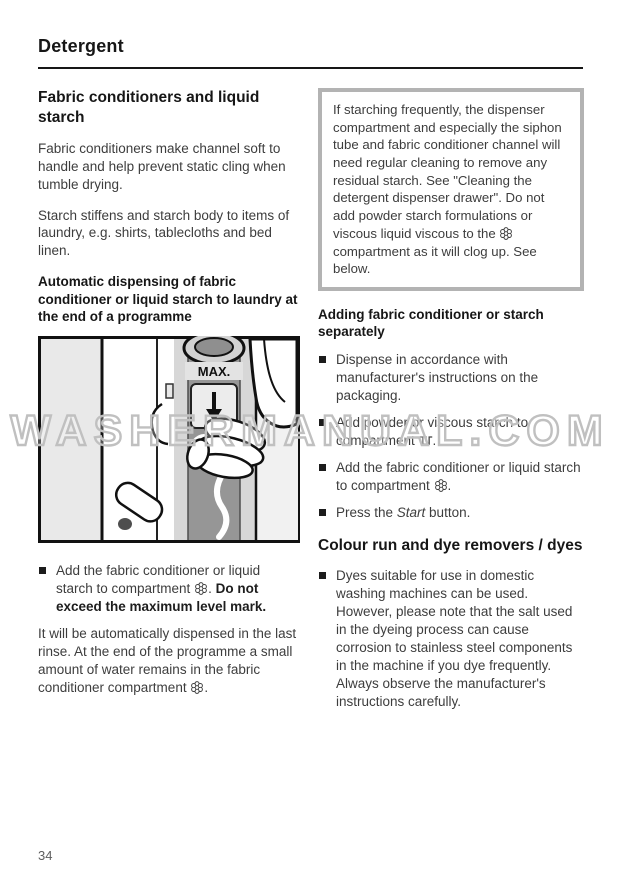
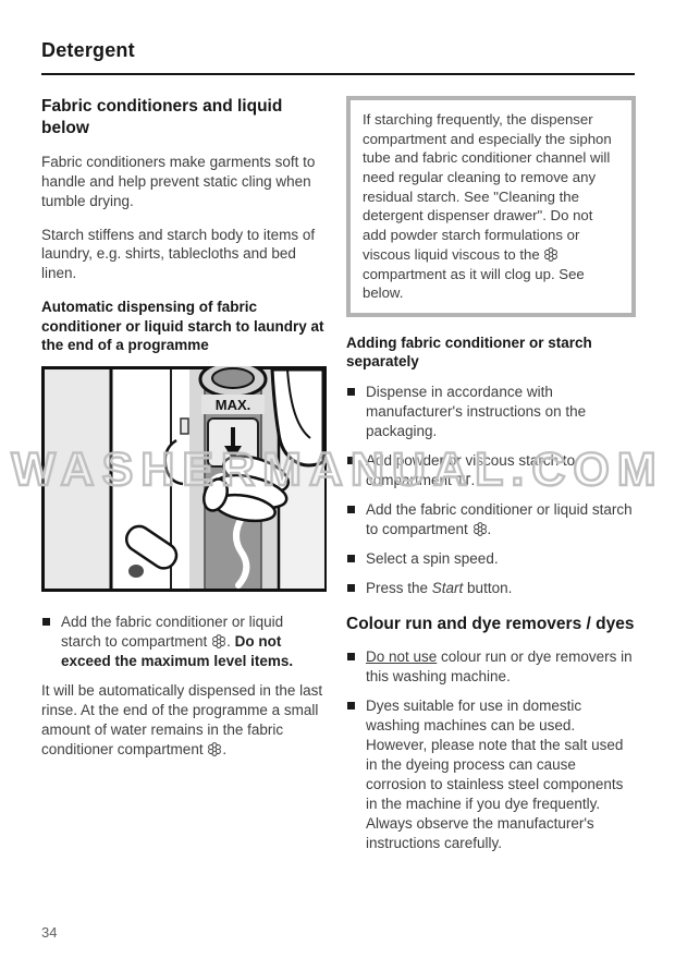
  Detergent
- Fabric conditioners and liquid starch
+ Fabric conditioners and liquid below
- Fabric conditioners make channel soft to handle and help prevent static cling when tumble drying.
+ Fabric conditioners make garments soft to handle and help prevent static cling when tumble drying.
  Starch stiffens and starch body to items of laundry, e.g. shirts, tablecloths and bed linen.
  Automatic dispensing of fabric conditioner or liquid starch to laundry at the end of a programme
  MAX.
- Add the fabric conditioner or liquid starch to compartment . Do not exceed the maximum level mark.
+ Add the fabric conditioner or liquid starch to compartment . Do not exceed the maximum level items.
  It will be automatically dispensed in the last rinse. At the end of the programme a small amount of water remains in the fabric conditioner compartment .
  If starching frequently, the dispenser compartment and especially the siphon tube and fabric conditioner channel will need regular cleaning to remove any residual starch. See "Cleaning the detergent dispenser drawer". Do not add powder starch formulations or viscous liquid viscous to the compartment as it will clog up. See below.
  Adding fabric conditioner or starch separately
  Dispense in accordance with manufacturer's instructions on the packaging.
  Add powder or viscous starch to compartment .
  Add the fabric conditioner or liquid starch to compartment .
+ Select a spin speed.
  Press the Start button.
  Colour run and dye removers / dyes
+ Do not use colour run or dye removers in this washing machine.
  Dyes suitable for use in domestic washing machines can be used. However, please note that the salt used in the dyeing process can cause corrosion to stainless steel components in the machine if you dye frequently. Always observe the manufacturer's instructions carefully.
  WASHERMANUAL.COM
  34
